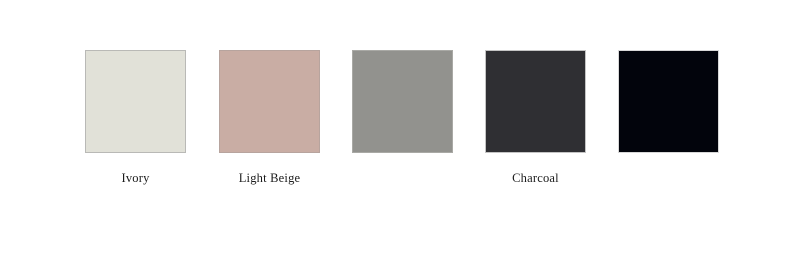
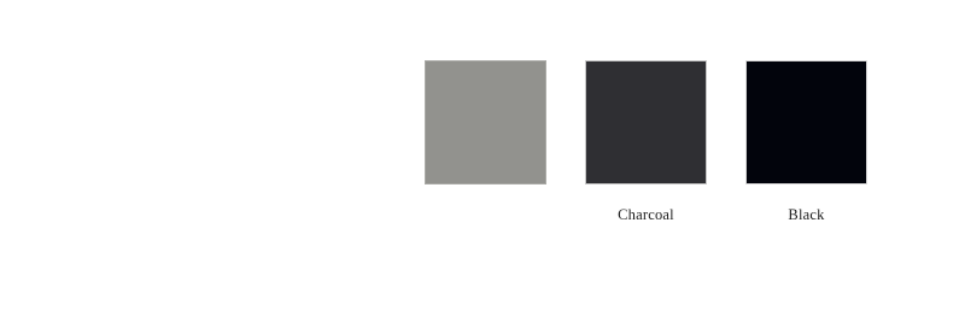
- Ivory
- Light Beige
  Charcoal
+ Black
